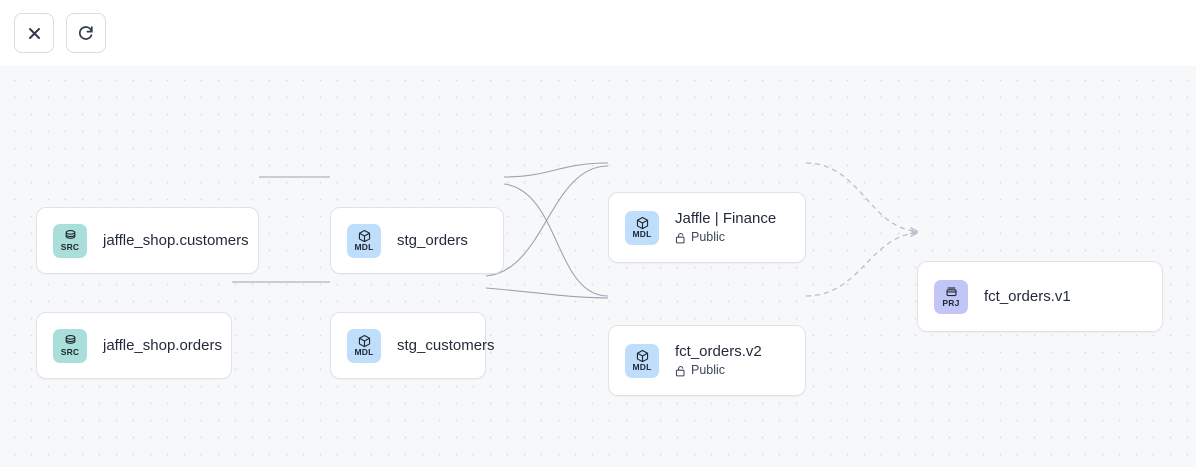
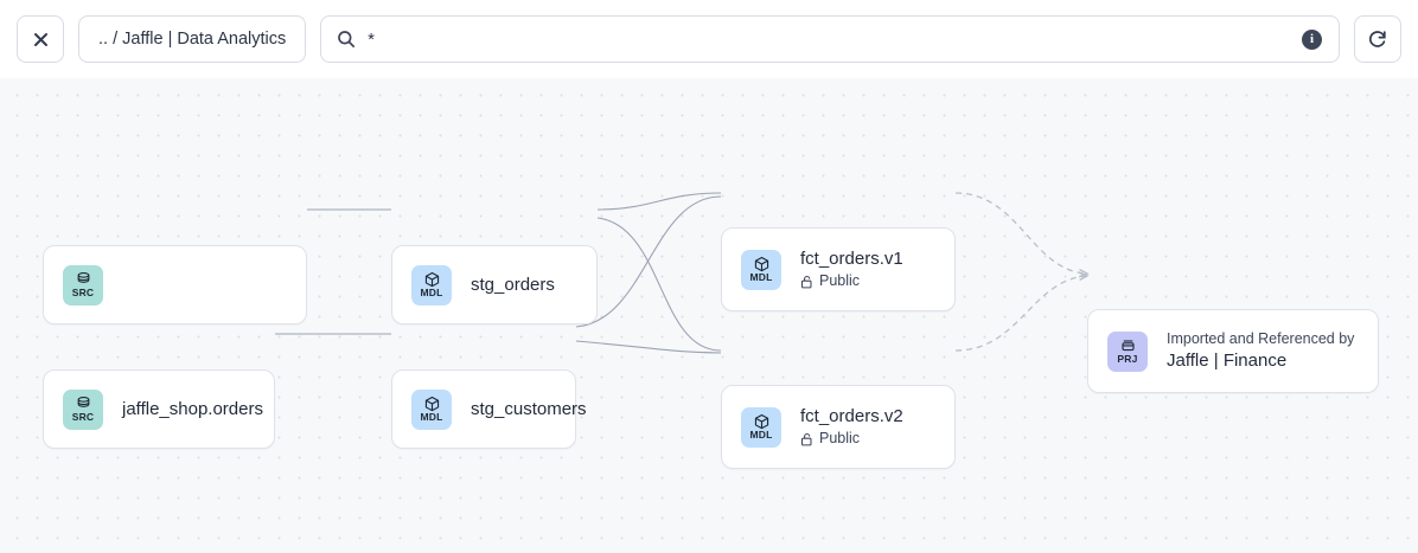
+ .. / Jaffle | Data Analytics
+ *
+ i
  SRC
- jaffle_shop.customers
  SRC
  jaffle_shop.orders
  MDL
  stg_orders
  MDL
  stg_customers
  MDL
- Jaffle | Finance
+ fct_orders.v1
  Public
  MDL
  fct_orders.v2
  Public
  PRJ
+ Imported and Referenced by
- fct_orders.v1
+ Jaffle | Finance
